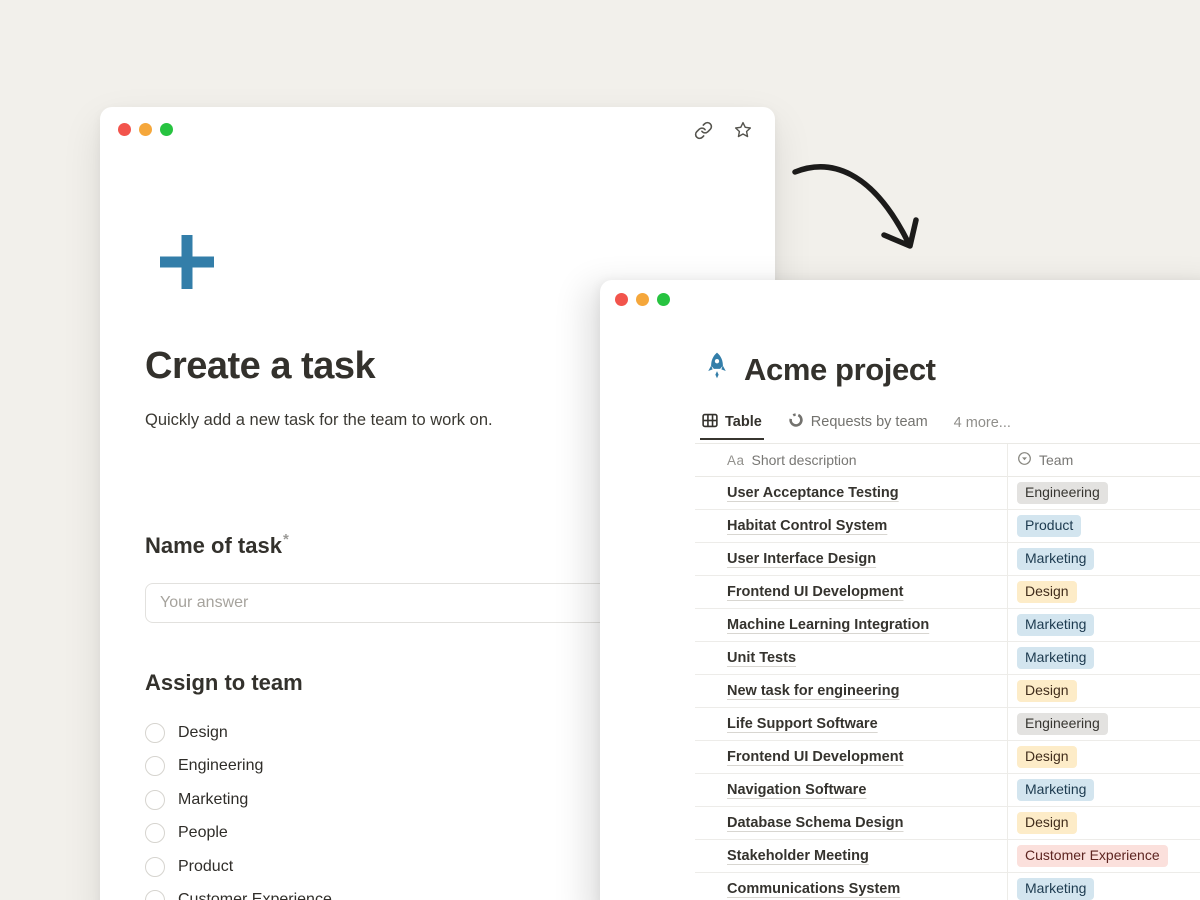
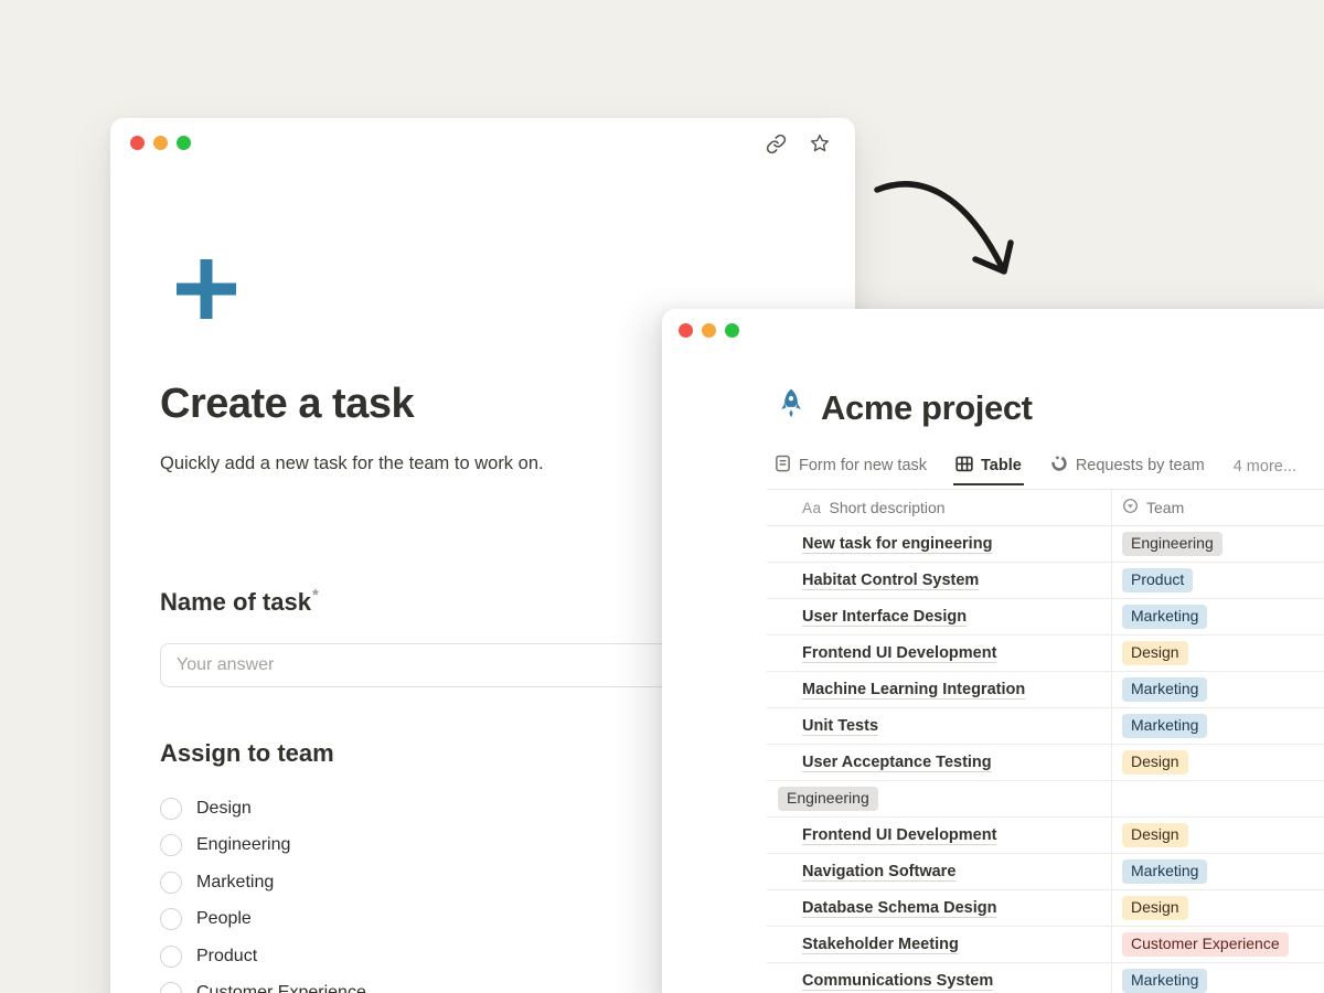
  Create a task
  Quickly add a new task for the team to work on.
  Name of task*
  Your answer
  Assign to team
  Design
  Engineering
  Marketing
  People
  Product
  Acme project
+ Form for new task
  Table
  Requests by team
  4 more...
  Aa
  Short description
  Team
- User Acceptance Testing
+ New task for engineering
  Engineering
  Habitat Control System
  Product
  User Interface Design
  Marketing
  Frontend UI Development
  Design
  Machine Learning Integration
  Marketing
  Unit Tests
  Marketing
- New task for engineering
+ User Acceptance Testing
  Design
- Life Support Software
  Engineering
  Frontend UI Development
  Design
  Navigation Software
  Marketing
  Database Schema Design
  Design
  Stakeholder Meeting
  Customer Experience
  Communications System
  Marketing
